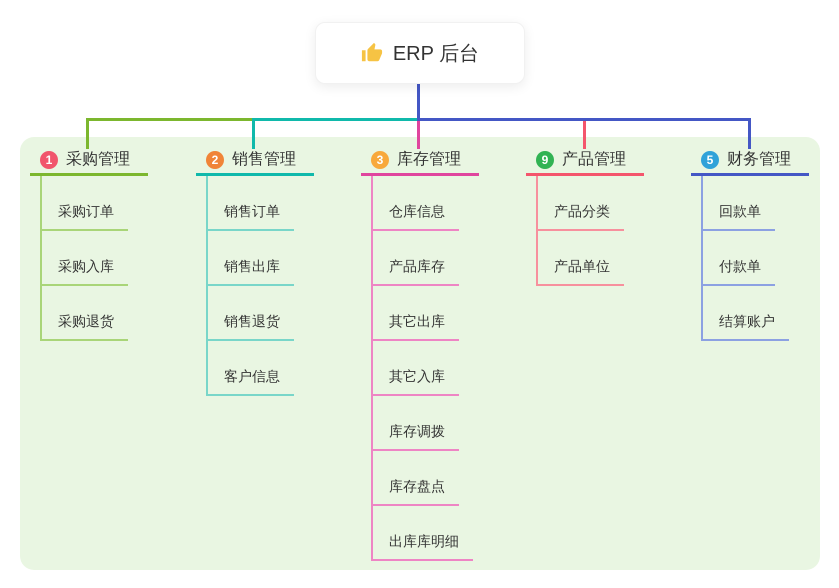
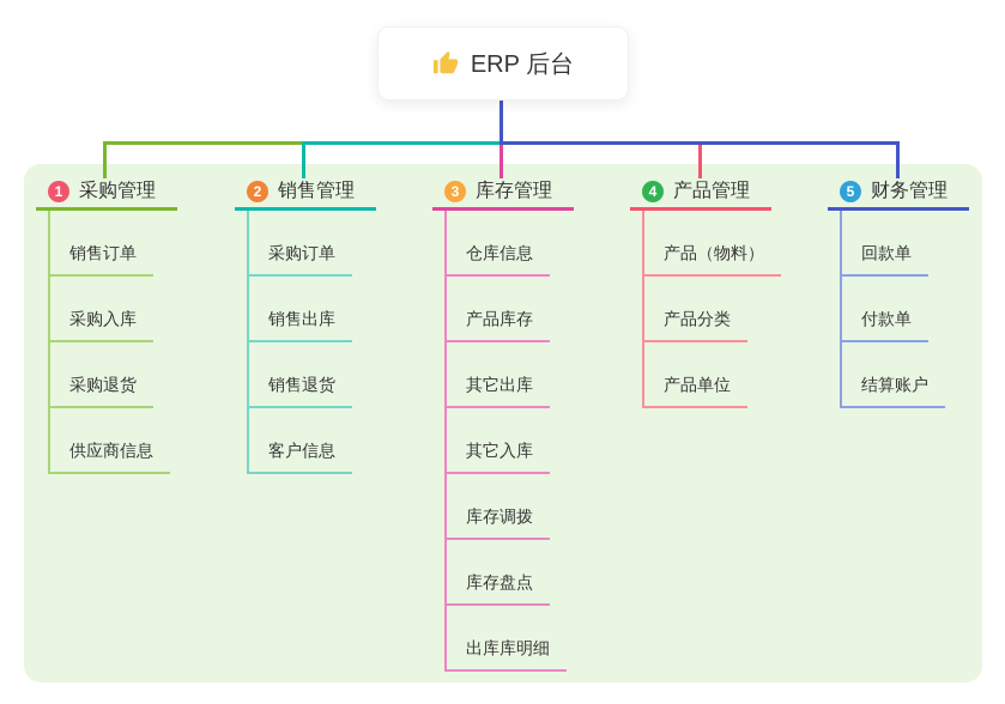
  ERP 后台
  1
  采购管理
- 采购订单
+ 销售订单
  采购入库
  采购退货
+ 供应商信息
  2
  销售管理
- 销售订单
+ 采购订单
  销售出库
  销售退货
  客户信息
  3
  库存管理
  仓库信息
  产品库存
  其它出库
  其它入库
  库存调拨
  库存盘点
  出库库明细
- 9
+ 4
  产品管理
+ 产品（物料）
  产品分类
  产品单位
  5
  财务管理
  回款单
  付款单
  结算账户
